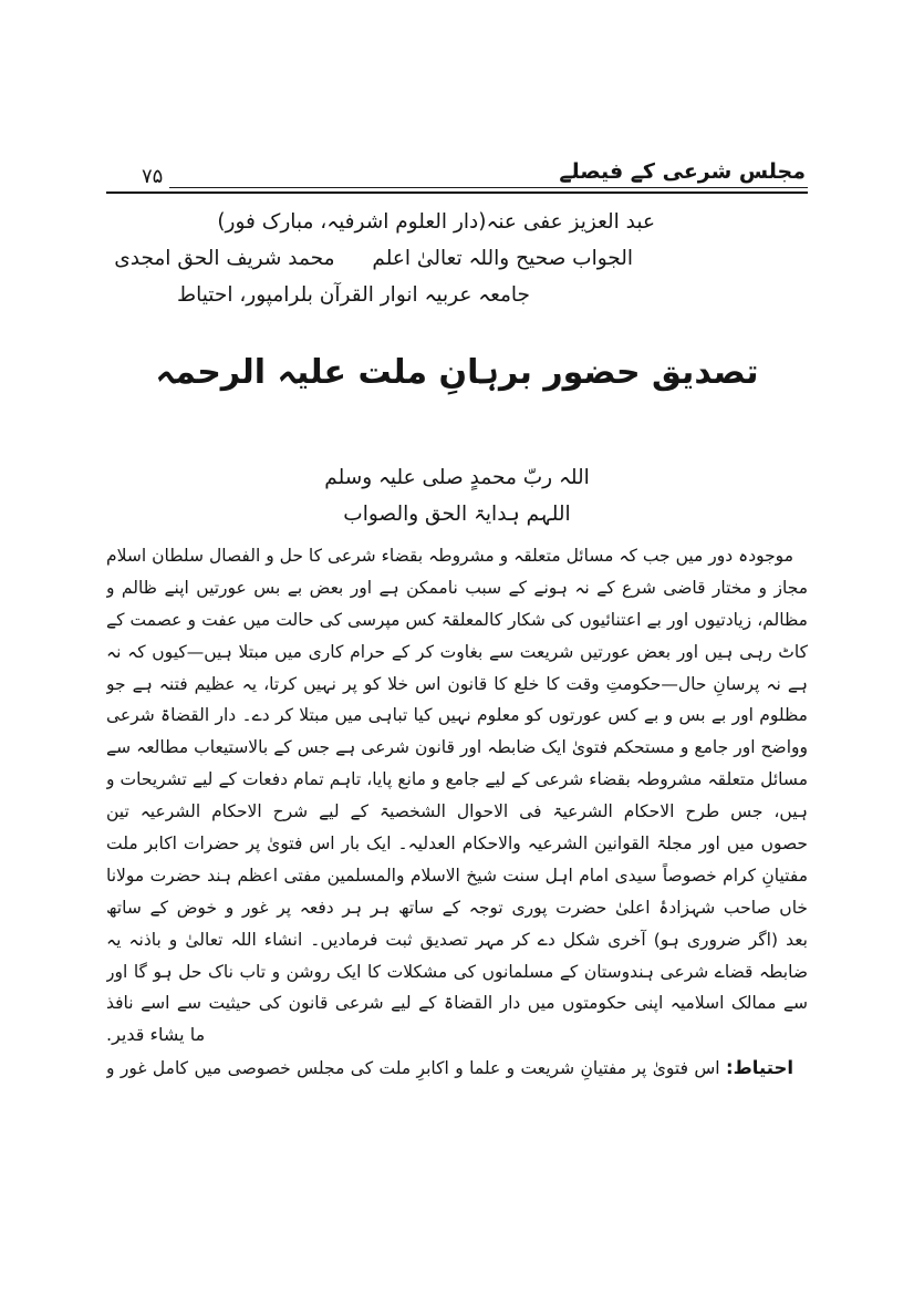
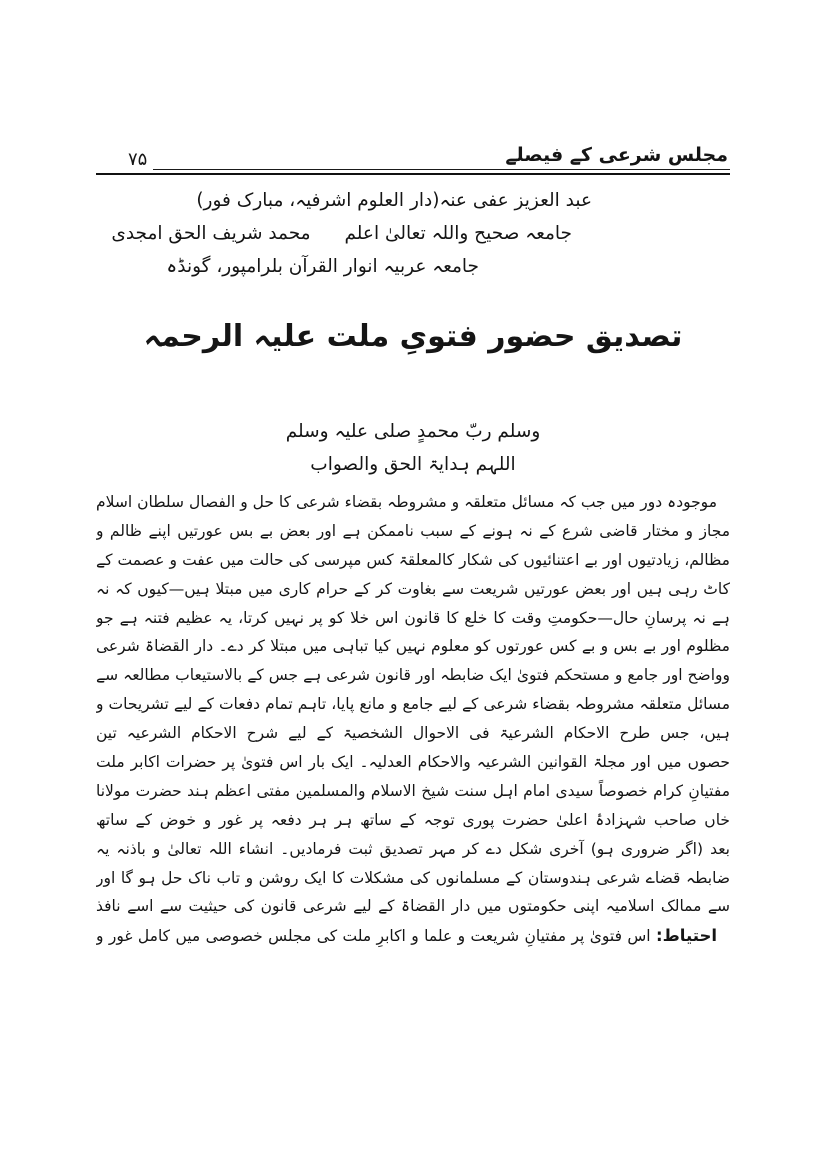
  ۷۵
  مجلس شرعی کے فیصلے
  عبد العزیز عفی عنہ(دار العلوم اشرفیہ، مبارک فور)
- الجواب صحیح واللہ تعالیٰ اعلم محمد شریف الحق امجدی
+ جامعہ صحیح واللہ تعالیٰ اعلم محمد شریف الحق امجدی
- جامعہ عربیہ انوار القرآن بلرامپور، احتیاط
+ جامعہ عربیہ انوار القرآن بلرامپور، گونڈہ
- تصدیق حضور برہانِ ملت علیہ الرحمہ
+ تصدیق حضور فتویِ ملت علیہ الرحمہ
- اللہ ربّ محمدٍ صلی علیہ وسلم
+ وسلم ربّ محمدٍ صلی علیہ وسلم
  اللہم ہدایۃ الحق والصواب
  موجودہ دور میں جب کہ مسائل متعلقہ و مشروطہ بقضاء شرعی کا حل و الفصال سلطان اسلام
  مجاز و مختار قاضی شرع کے نہ ہونے کے سبب ناممکن ہے اور بعض بے بس عورتیں اپنے ظالم و
  مظالم، زیادتیوں اور بے اعتنائیوں کی شکار کالمعلقۃ کس مپرسی کی حالت میں عفت و عصمت کے
  کاٹ رہی ہیں اور بعض عورتیں شریعت سے بغاوت کر کے حرام کاری میں مبتلا ہیں—کیوں کہ نہ
  ہے نہ پرسانِ حال—حکومتِ وقت کا خلع کا قانون اس خلا کو پر نہیں کرتا، یہ عظیم فتنہ ہے جو
  مظلوم اور بے بس و بے کس عورتوں کو معلوم نہیں کیا تباہی میں مبتلا کر دے۔ دار القضاۃ شرعی
  وواضح اور جامع و مستحکم فتویٰ ایک ضابطہ اور قانون شرعی ہے جس کے بالاستیعاب مطالعہ سے
  مسائل متعلقہ مشروطہ بقضاء شرعی کے لیے جامع و مانع پایا، تاہم تمام دفعات کے لیے تشریحات و
  ہیں، جس طرح الاحکام الشرعیۃ فی الاحوال الشخصیۃ کے لیے شرح الاحکام الشرعیہ تین
  حصوں میں اور مجلۃ القوانین الشرعیہ والاحکام العدلیہ۔ ایک بار اس فتویٰ پر حضرات اکابر ملت
  مفتیانِ کرام خصوصاً سیدی امام اہل سنت شیخ الاسلام والمسلمین مفتی اعظم ہند حضرت مولانا
  خاں صاحب شہزادۂ اعلیٰ حضرت پوری توجہ کے ساتھ ہر ہر دفعہ پر غور و خوض کے ساتھ
  بعد (اگر ضروری ہو) آخری شکل دے کر مہر تصدیق ثبت فرمادیں۔ انشاء اللہ تعالیٰ و باذنہ یہ
  ضابطہ قضاے شرعی ہندوستان کے مسلمانوں کی مشکلات کا ایک روشن و تاب ناک حل ہو گا اور
  سے ممالک اسلامیہ اپنی حکومتوں میں دار القضاۃ کے لیے شرعی قانون کی حیثیت سے اسے نافذ
- ما یشاء قدیر.
  احتیاط: اس فتویٰ پر مفتیانِ شریعت و علما و اکابرِ ملت کی مجلس خصوصی میں کامل غور و
